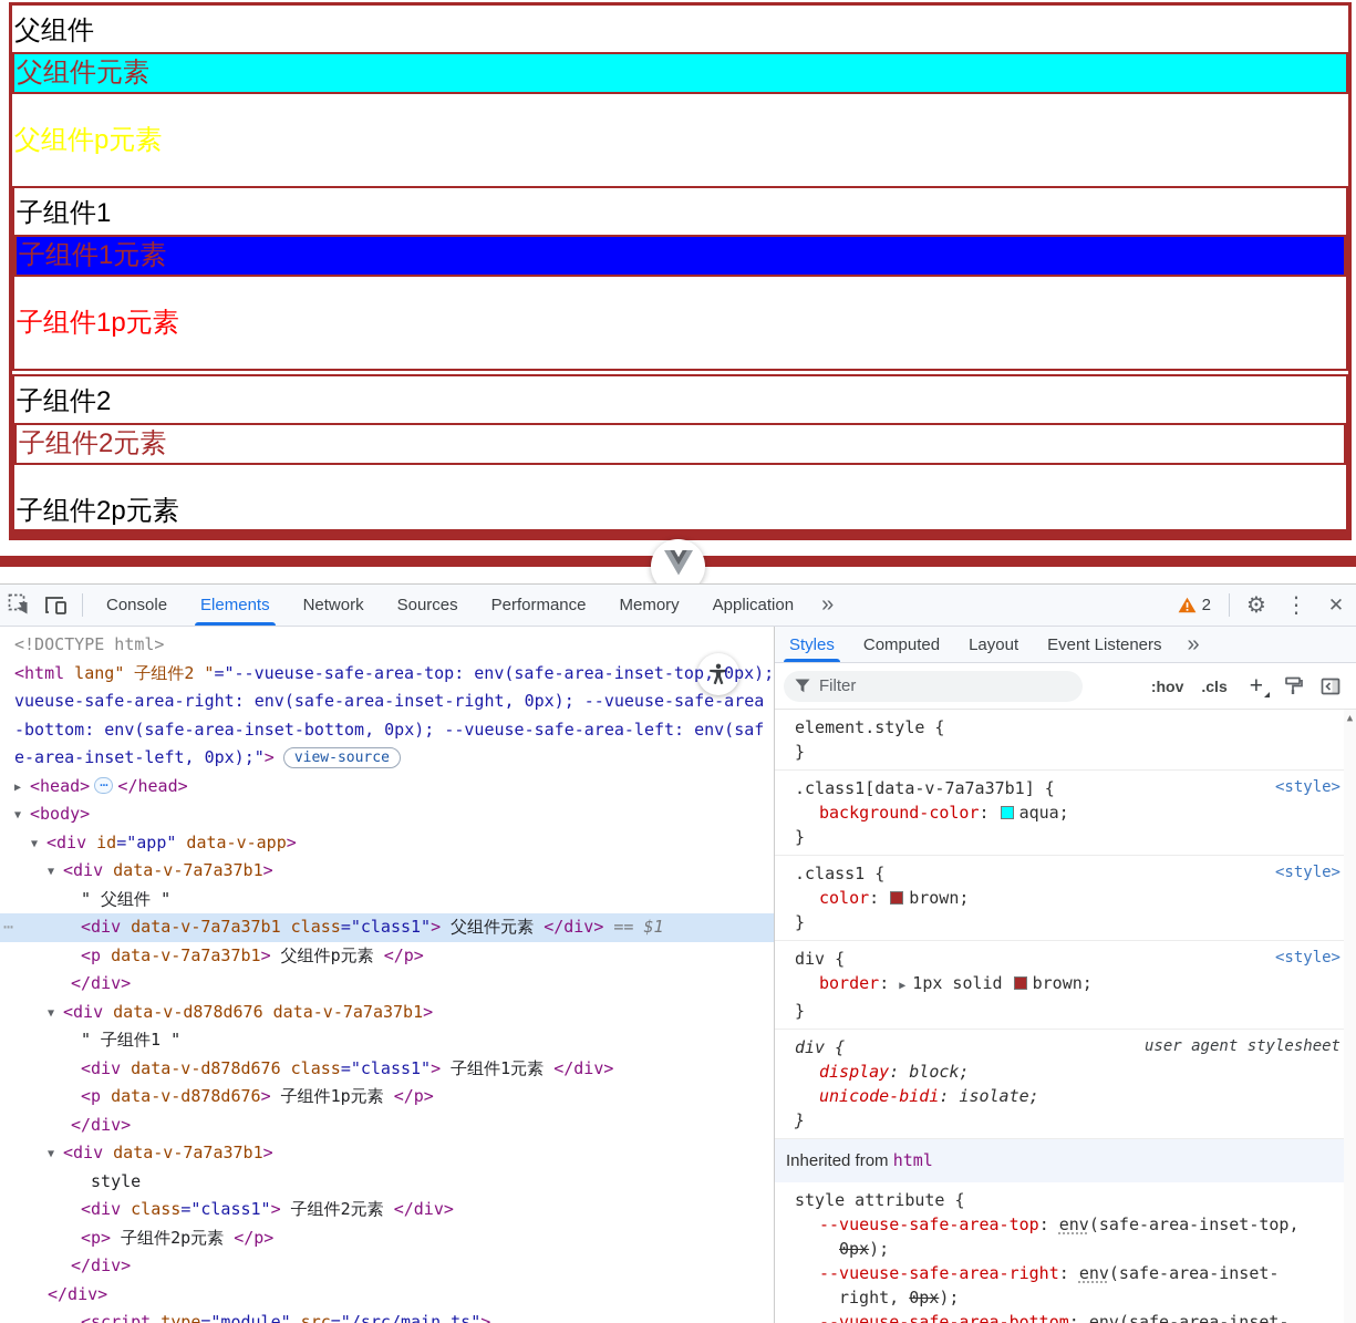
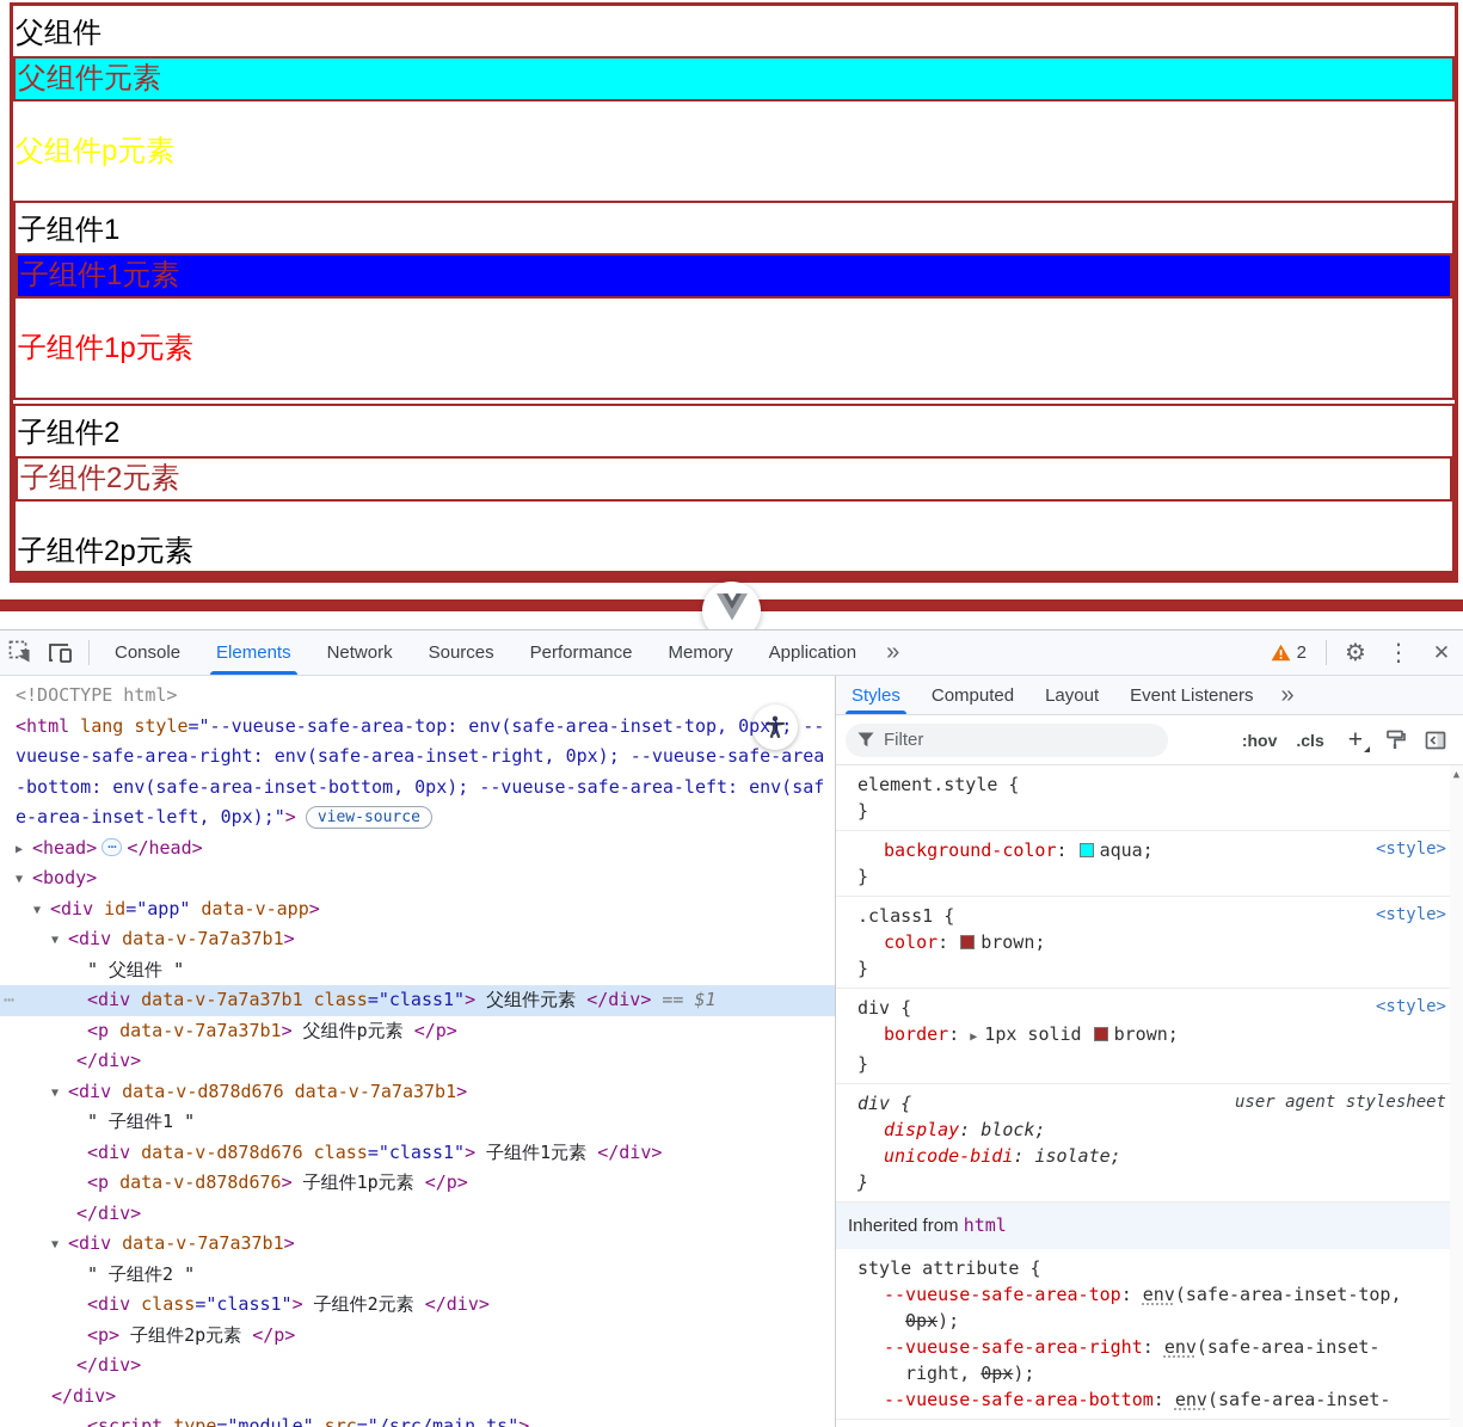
  父组件
  父组件元素
  父组件p元素
  子组件1
  子组件1元素
  子组件1p元素
  子组件2
  子组件2元素
  子组件2p元素
  Console
  Elements
  Network
  Sources
  Performance
  Memory
  Application
  »
  2
  ⚙
  ⋮
  ✕
  <!DOCTYPE html>
- <html lang" 子组件2 "="--vueuse-safe-area-top: env(safe-area-inset-top, 0px);
+ <html lang style="--vueuse-safe-area-top: env(safe-area-inset-top, 0px); --
  vueuse-safe-area-right: env(safe-area-inset-right, 0px); --vueuse-safe-area
  -bottom: env(safe-area-inset-bottom, 0px); --vueuse-safe-area-left: env(saf
  e-area-inset-left, 0px);"> view-source
  ▶
  <head> ⋯ </head>
  ▼
  <body>
  ▼
  <div id="app" data-v-app>
  ▼
  <div data-v-7a7a37b1>
  " 父组件 "
  ⋯
  <div data-v-7a7a37b1 class="class1"> 父组件元素 </div> == $1
  <p data-v-7a7a37b1> 父组件p元素 </p>
  </div>
  ▼
  <div data-v-d878d676 data-v-7a7a37b1>
  " 子组件1 "
  <div data-v-d878d676 class="class1"> 子组件1元素 </div>
  <p data-v-d878d676> 子组件1p元素 </p>
  </div>
  ▼
  <div data-v-7a7a37b1>
- style
+ " 子组件2 "
  <div class="class1"> 子组件2元素 </div>
  <p> 子组件2p元素 </p>
  </div>
  </div>
  <script type="module" src="/src/main.ts">
  Styles
  Computed
  Layout
  Event Listeners
  »
  Filter
  :hov
  .cls
  +
  element.style {
  }
- .class1[data-v-7a7a37b1] {
  <style>
  background-color: aqua;
  }
  .class1 {
  <style>
  color: brown;
  }
  div {
  <style>
  border: ▶ 1px solid brown;
  }
  div {
  user agent stylesheet
  display: block;
  unicode-bidi: isolate;
  }
  Inherited from html
  style attribute {
  --vueuse-safe-area-top: env(safe-area-inset-top,
  0px);
  --vueuse-safe-area-right: env(safe-area-inset-
  right, 0px);
  --vueuse-safe-area-bottom: env(safe-area-inset-
  ▲
